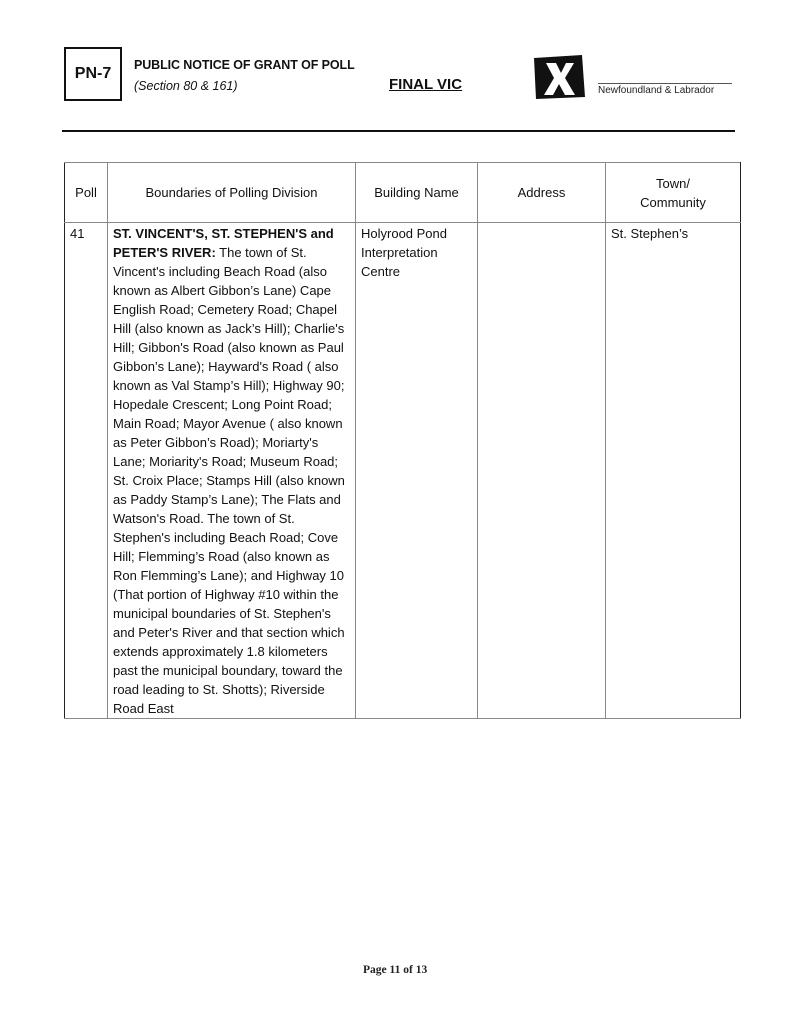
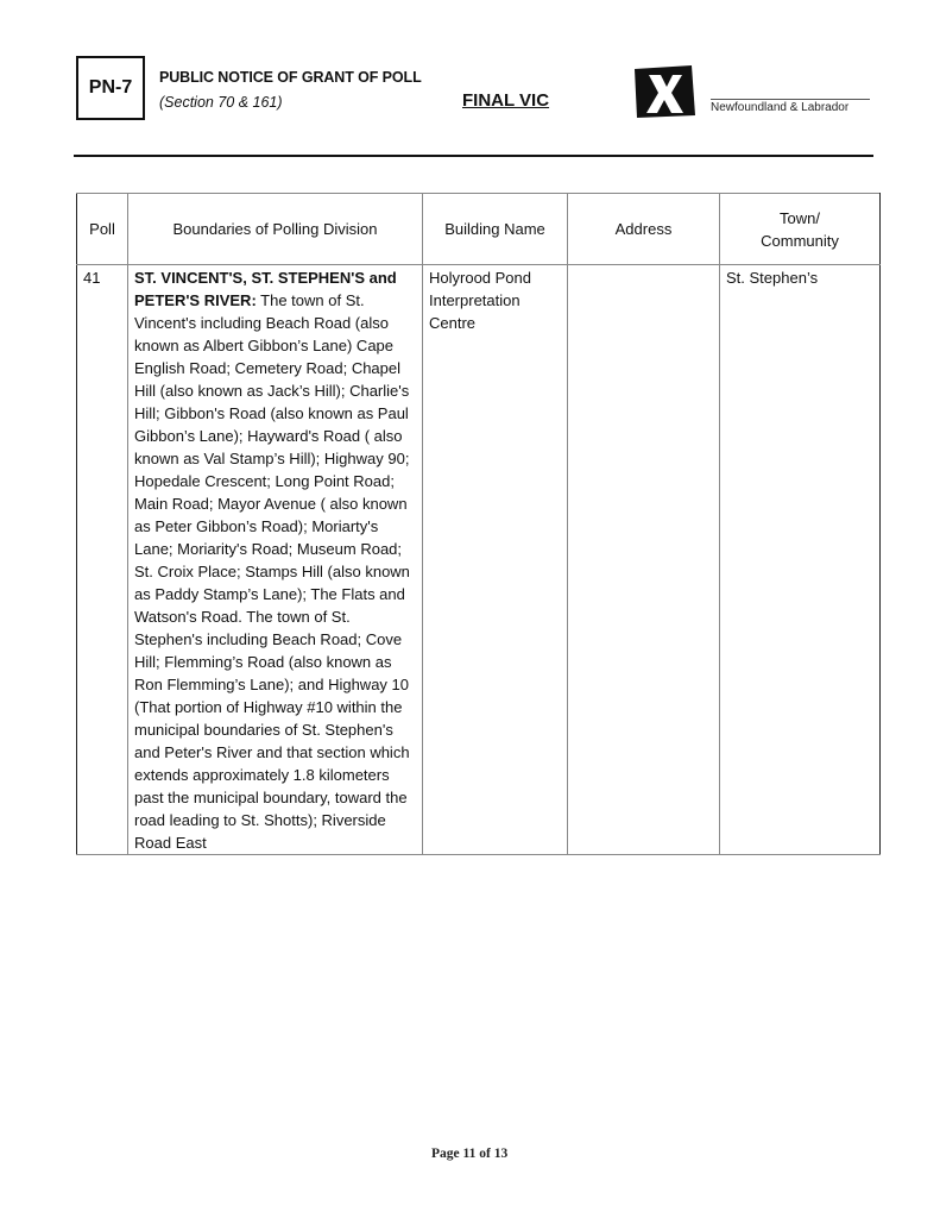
  PN-7
  PUBLIC NOTICE OF GRANT OF POLL
- (Section 80 & 161)
+ (Section 70 & 161)
  FINAL VIC
  Newfoundland & Labrador
  Poll	Boundaries of Polling Division	Building Name	Address	Town/ Community
  41	ST. VINCENT'S, ST. STEPHEN'S and PETER'S RIVER: The town of St. Vincent's including Beach Road (also known as Albert Gibbon’s Lane) Cape English Road; Cemetery Road; Chapel Hill (also known as Jack’s Hill); Charlie's Hill; Gibbon's Road (also known as Paul Gibbon’s Lane); Hayward's Road ( also known as Val Stamp’s Hill); Highway 90; Hopedale Crescent; Long Point Road; Main Road; Mayor Avenue ( also known as Peter Gibbon’s Road); Moriarty's Lane; Moriarity's Road; Museum Road; St. Croix Place; Stamps Hill (also known as Paddy Stamp’s Lane); The Flats and Watson's Road. The town of St. Stephen's including Beach Road; Cove Hill; Flemming’s Road (also known as Ron Flemming’s Lane); and Highway 10 (That portion of Highway #10 within the municipal boundaries of St. Stephen's and Peter's River and that section which extends approximately 1.8 kilometers past the municipal boundary, toward the road leading to St. Shotts); Riverside Road East	Holyrood Pond Interpretation Centre		St. Stephen’s
  Page 11 of 13
